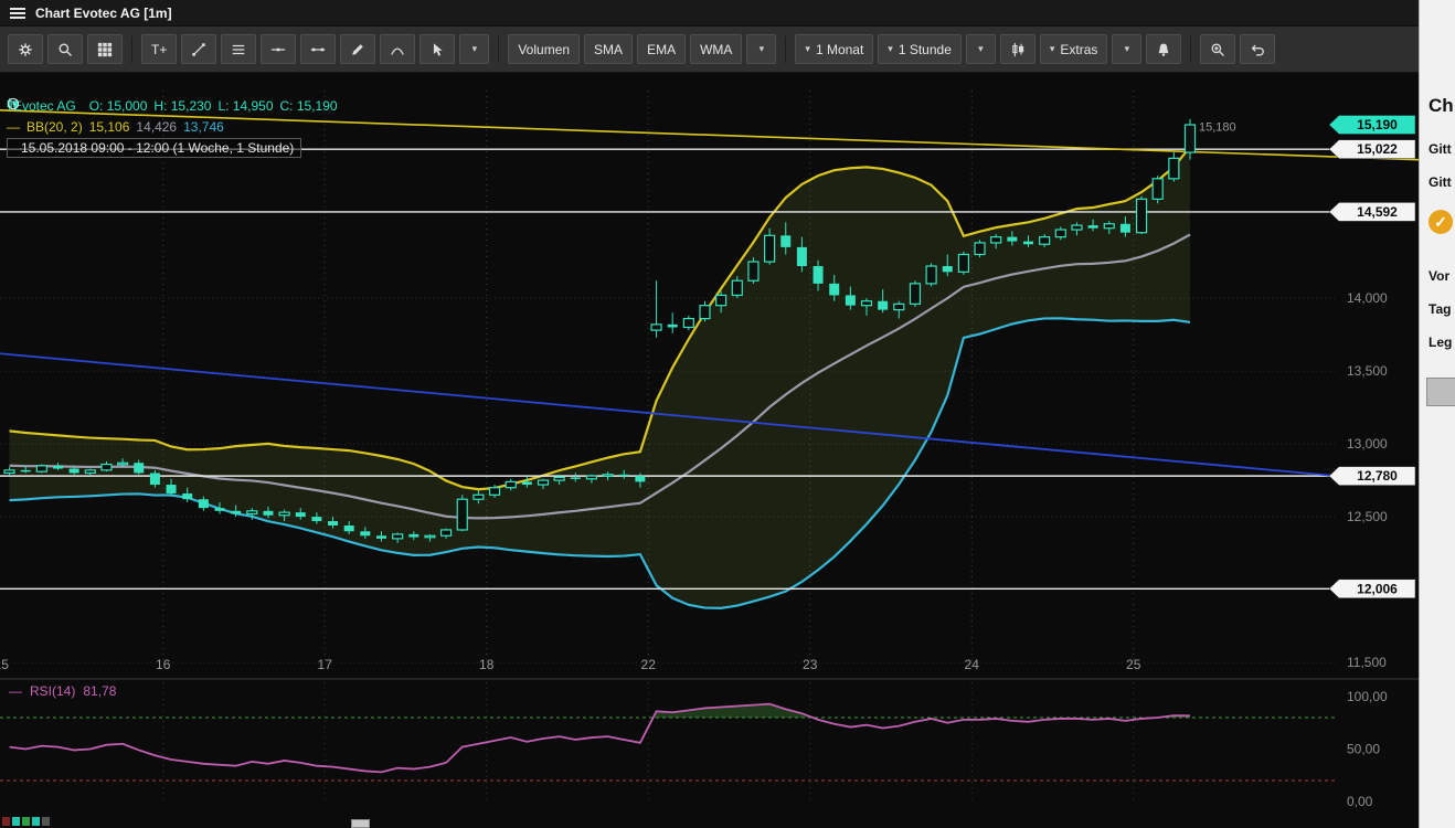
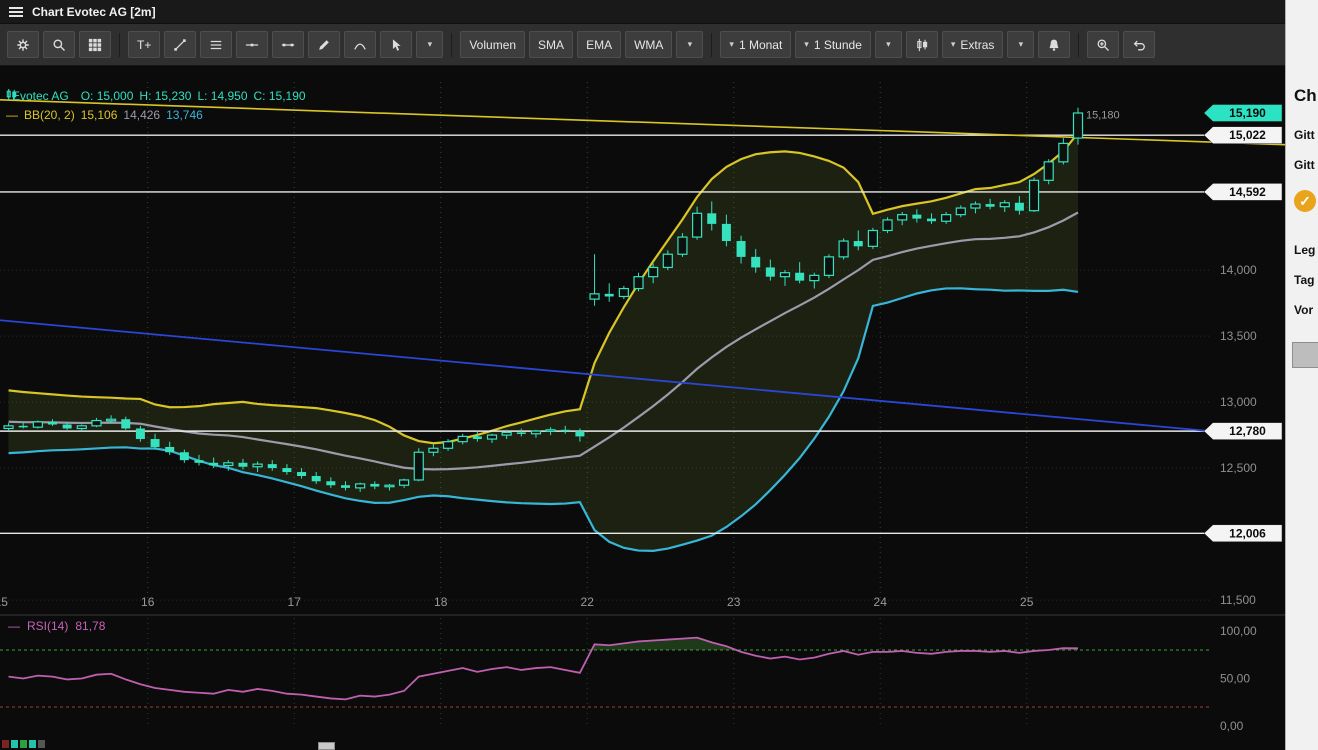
- Chart Evotec AG [1m]
+ Chart Evotec AG [2m]
  T+
  ▾
  Volumen
  SMA
  EMA
  WMA
  ▾
  ▾
  1 Monat
  ▾
  1 Stunde
  ▾
  ▾
  Extras
  ▾
  16
  17
  18
  22
  23
  24
  25
  15,180
  14,000
  13,500
  13,000
  12,500
  11,500
  15,190
  15,022
  14,592
  12,780
  12,006
  100,00
  50,00
  0,00
  votec AG
  O: 15,000
  H: 15,230
  L: 14,950
  C: 15,190
  —
  BB(20, 2)
  15,106
  14,426
  13,746
- 15.05.2018 09:00 - 12:00 (1 Woche, 1 Stunde)
  —
  RSI(14)
  81,78
  Ch
  Gitt
  Gitt
  ✓
- Vor
+ Leg
  Tag
- Leg
+ Vor
